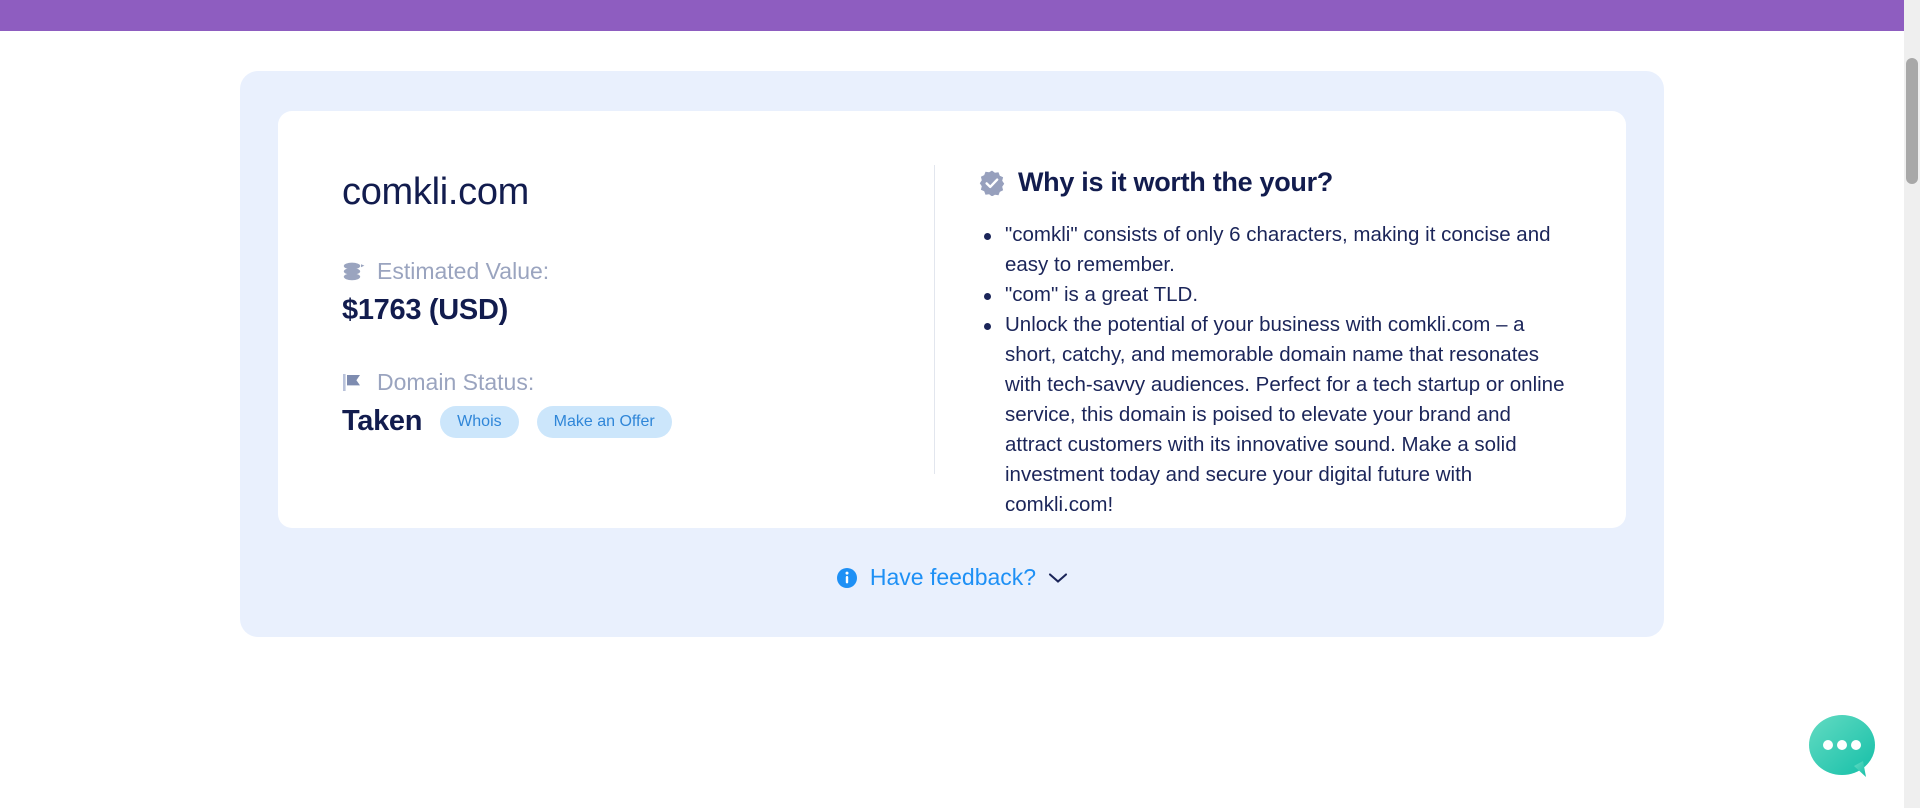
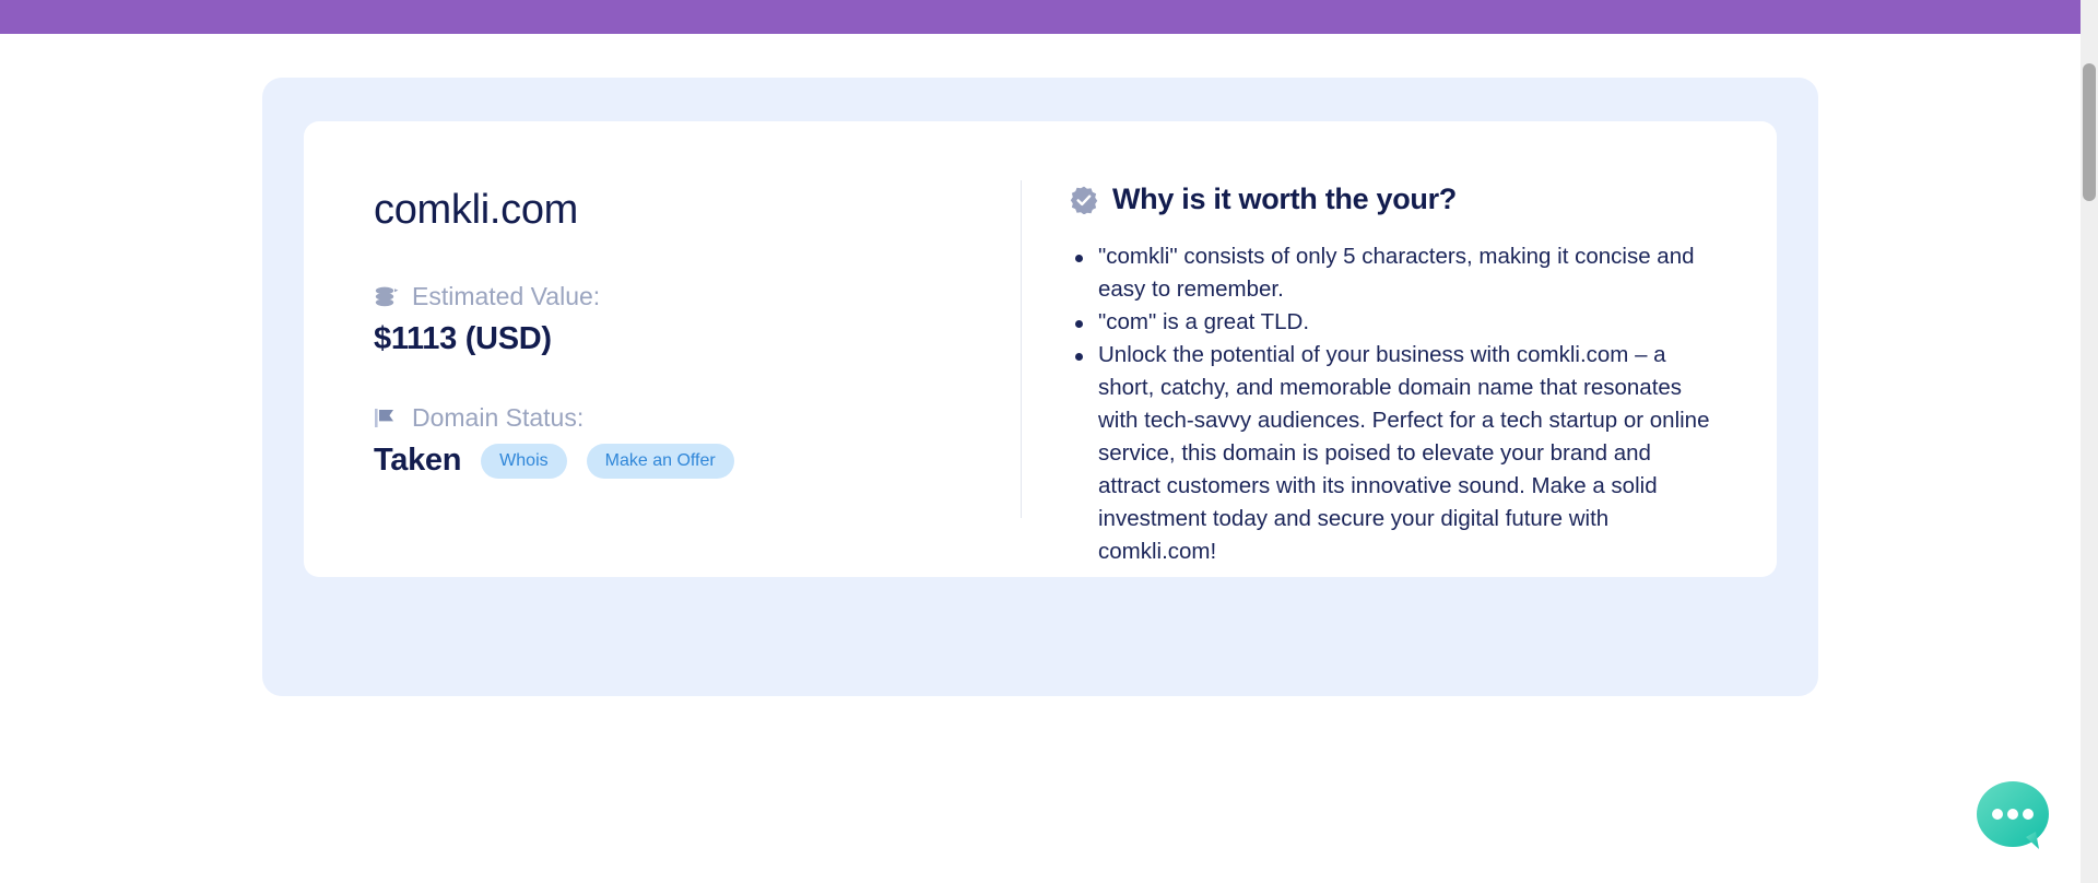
  comkli.com
  Estimated Value:
- $1763 (USD)
+ $1113 (USD)
  Domain Status:
  Taken
  Whois
  Make an Offer
  Why is it worth the your?
- "comkli" consists of only 6 characters, making it concise and easy to remember.
+ "comkli" consists of only 5 characters, making it concise and easy to remember.
  "com" is a great TLD.
  Unlock the potential of your business with comkli.com – a short, catchy, and memorable domain name that resonates with tech-savvy audiences. Perfect for a tech startup or online service, this domain is poised to elevate your brand and attract customers with its innovative sound. Make a solid investment today and secure your digital future with comkli.com!
- Have feedback?
